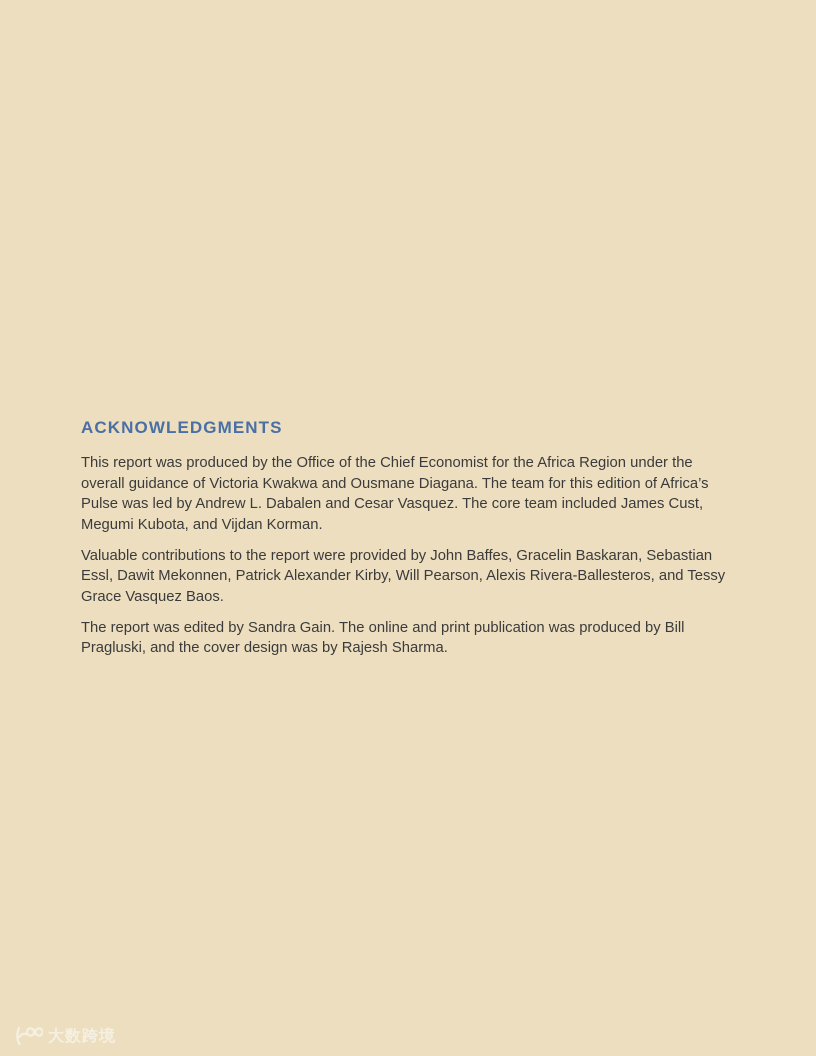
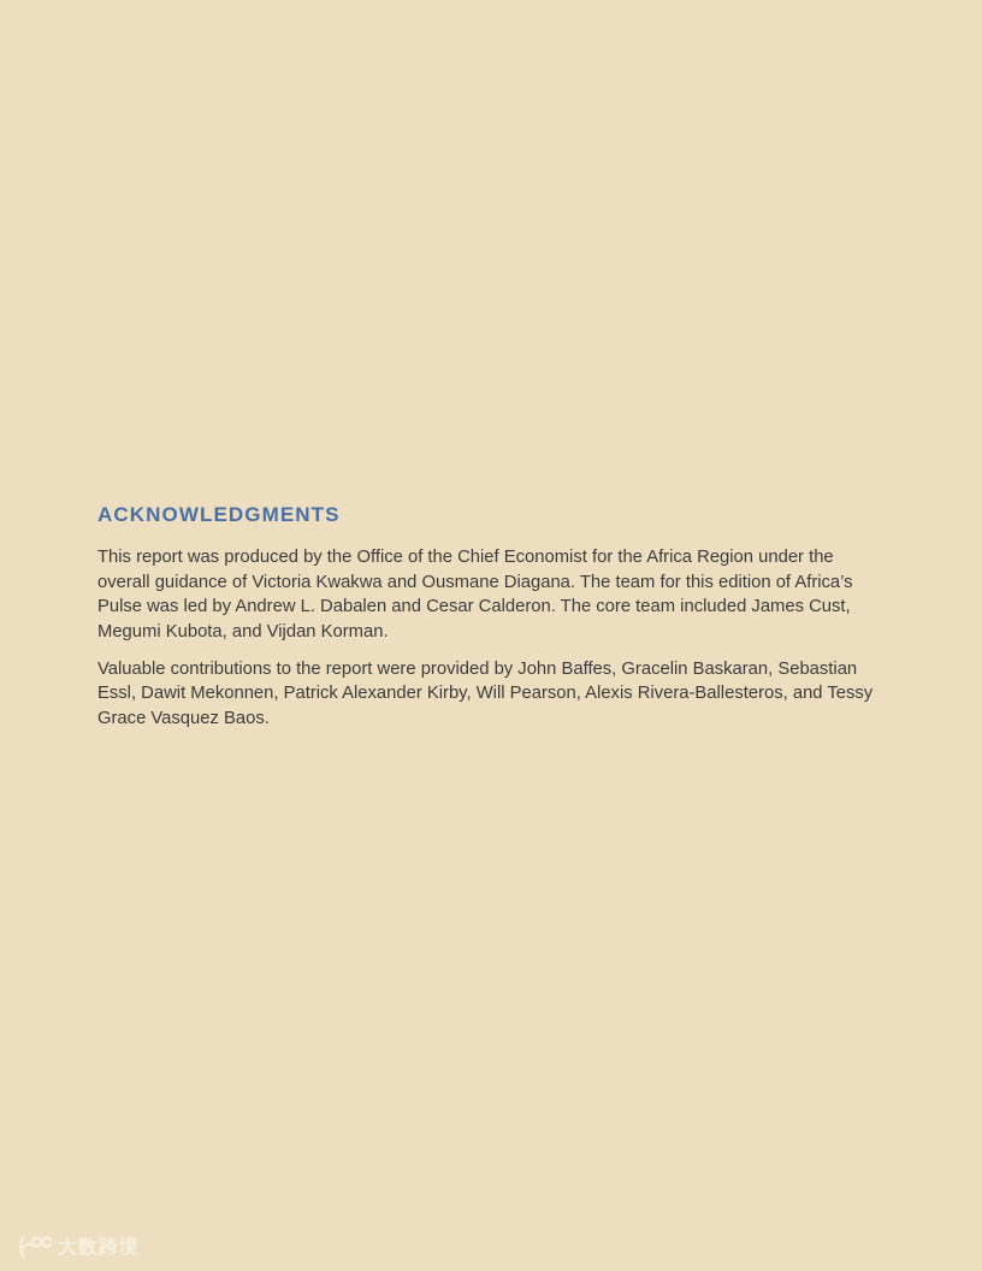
  ACKNOWLEDGMENTS
- This report was produced by the Office of the Chief Economist for the Africa Region under the overall guidance of Victoria Kwakwa and Ousmane Diagana. The team for this edition of Africa’s Pulse was led by Andrew L. Dabalen and Cesar Vasquez. The core team included James Cust, Megumi Kubota, and Vijdan Korman.
+ This report was produced by the Office of the Chief Economist for the Africa Region under the overall guidance of Victoria Kwakwa and Ousmane Diagana. The team for this edition of Africa’s Pulse was led by Andrew L. Dabalen and Cesar Calderon. The core team included James Cust, Megumi Kubota, and Vijdan Korman.
  Valuable contributions to the report were provided by John Baffes, Gracelin Baskaran, Sebastian Essl, Dawit Mekonnen, Patrick Alexander Kirby, Will Pearson, Alexis Rivera-Ballesteros, and Tessy Grace Vasquez Baos.
- The report was edited by Sandra Gain. The online and print publication was produced by Bill Pragluski, and the cover design was by Rajesh Sharma.
  大数跨境
